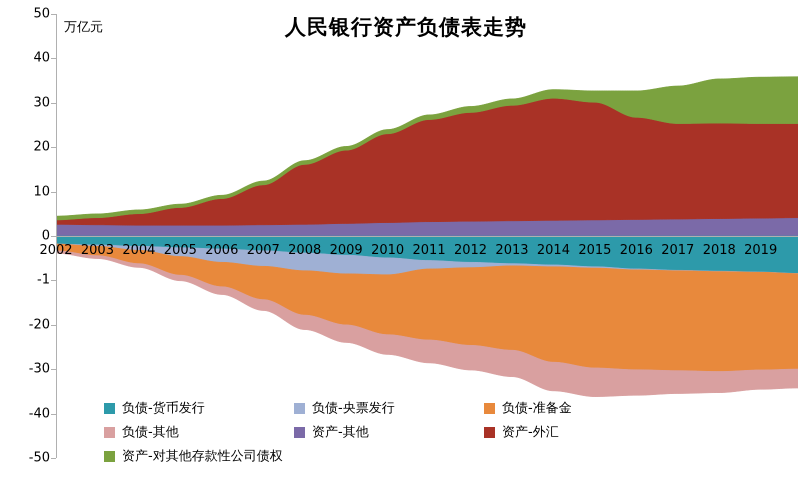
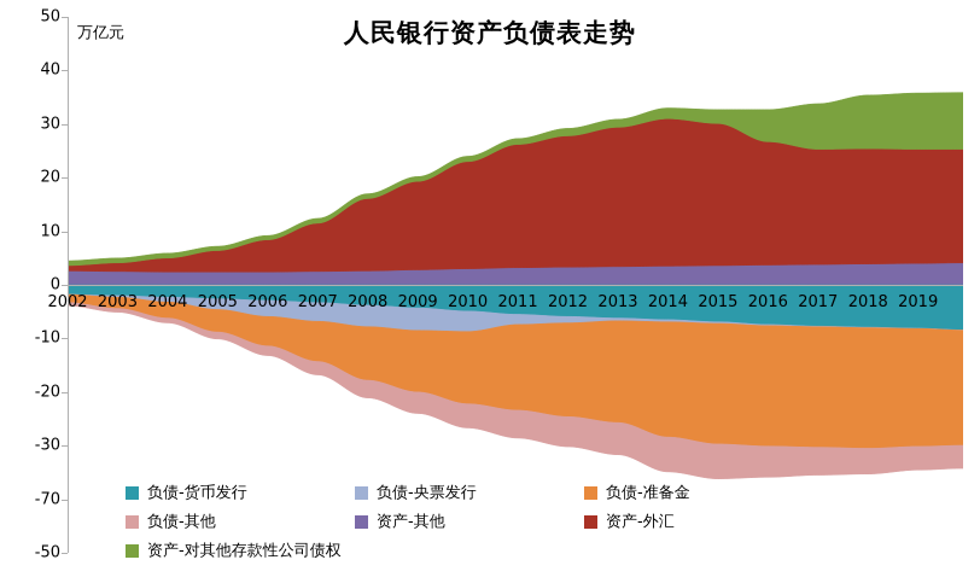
  人民银行资产负债表走势
  万亿元
  50
  40
  30
  20
  10
  0
- -1
+ -10
  -20
  -30
- -40
+ -70
  -50
  2002
  2003
  2004
  2005
  2006
  2007
  2008
  2009
  2010
  2011
  2012
  2013
  2014
  2015
  2016
  2017
  2018
  2019
  负债-货币发行
  负债-央票发行
  负债-准备金
  负债-其他
  资产-其他
  资产-外汇
  资产-对其他存款性公司债权
